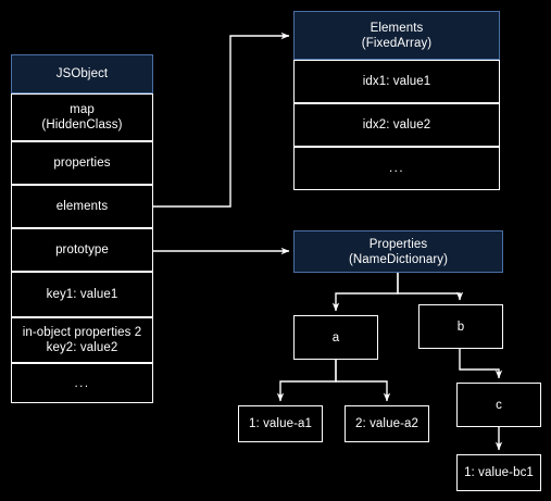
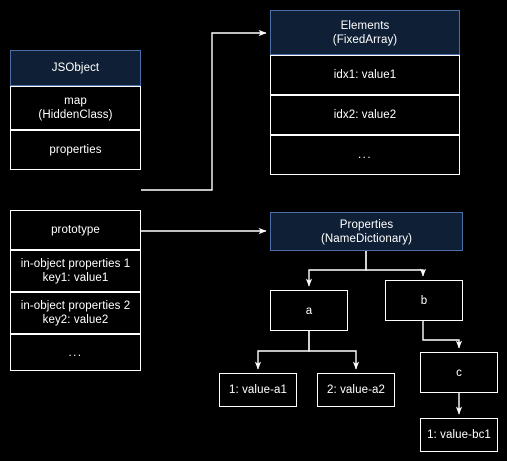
  JSObject
  map
  (HiddenClass)
  properties
- elements
  prototype
+ in-object properties 1
  key1: value1
  in-object properties 2
  key2: value2
  ...
  Elements
  (FixedArray)
  idx1: value1
  idx2: value2
  ...
  Properties
  (NameDictionary)
  a
  b
  c
  1: value-a1
  2: value-a2
  1: value-bc1
